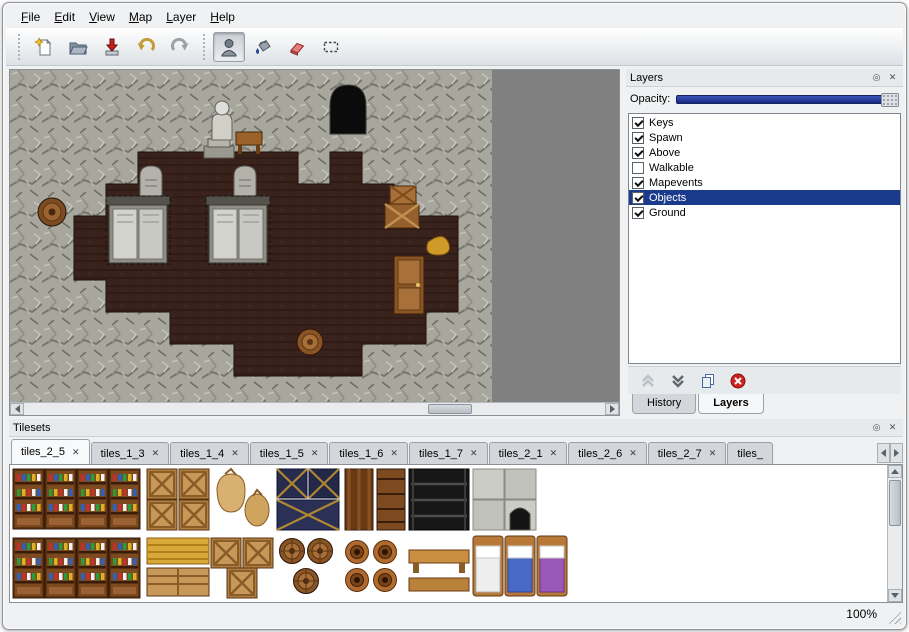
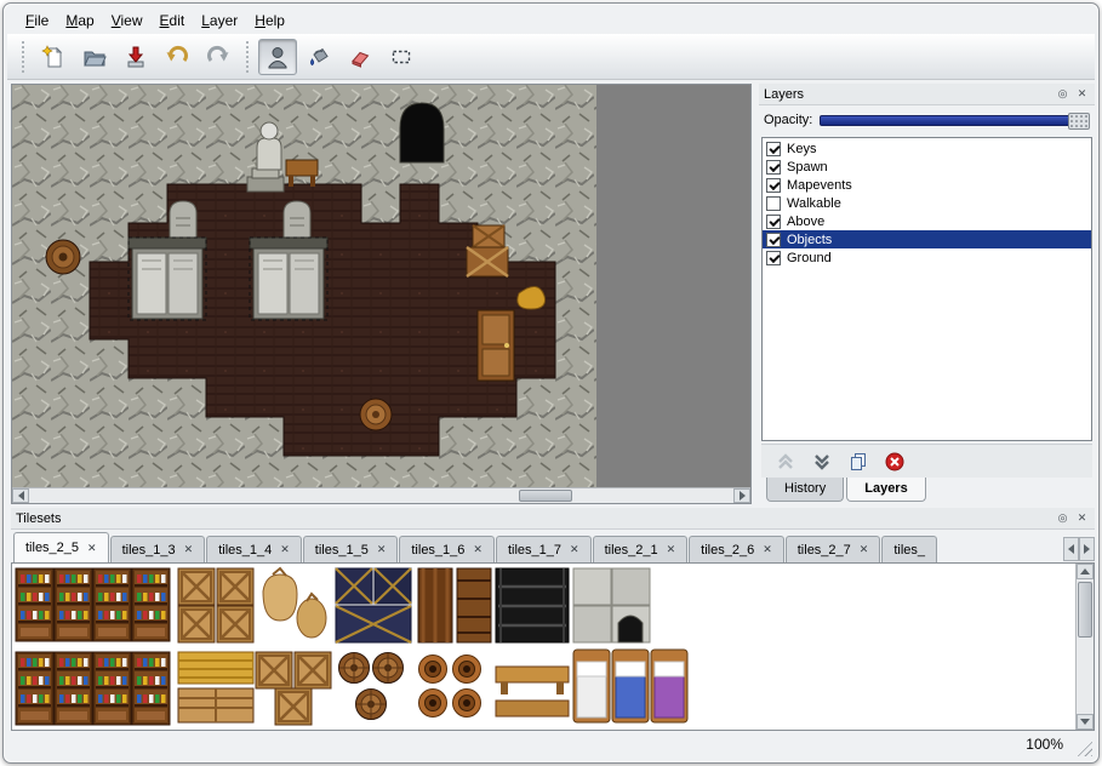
  File
- Edit
+ Map
  View
- Map
+ Edit
  Layer
  Help
  Layers
  ◎
  ✕
  Opacity:
  Keys
  Spawn
- Above
+ Mapevents
  Walkable
- Mapevents
+ Above
  Objects
  Ground
  History
  Layers
  Tilesets
  ◎
  ✕
  tiles_2_5
  ✕
  tiles_1_3
  ✕
  tiles_1_4
  ✕
  tiles_1_5
  ✕
  tiles_1_6
  ✕
  tiles_1_7
  ✕
  tiles_2_1
  ✕
  tiles_2_6
  ✕
  tiles_2_7
  ✕
  tiles_
  100%
